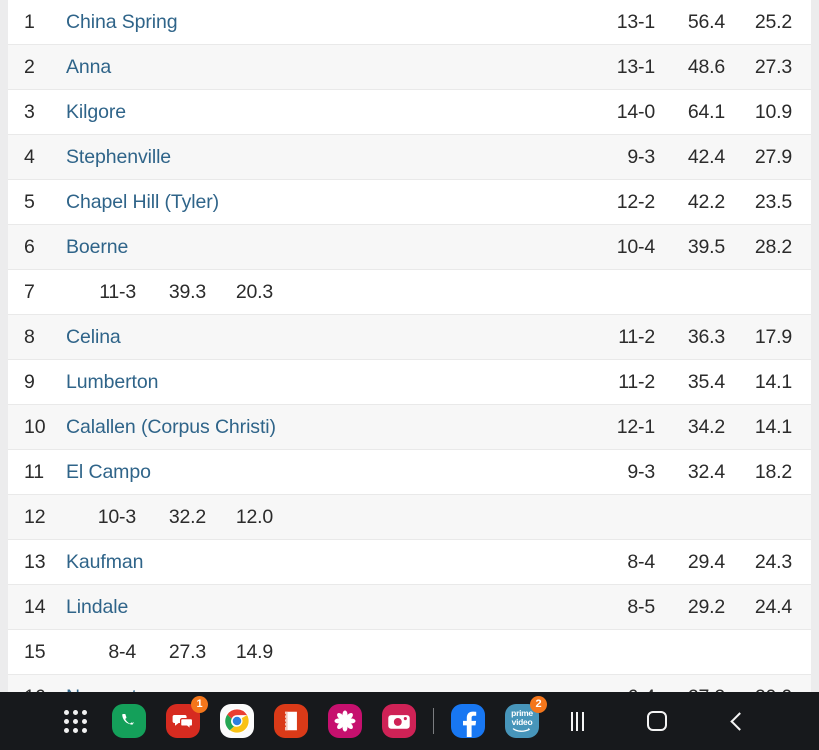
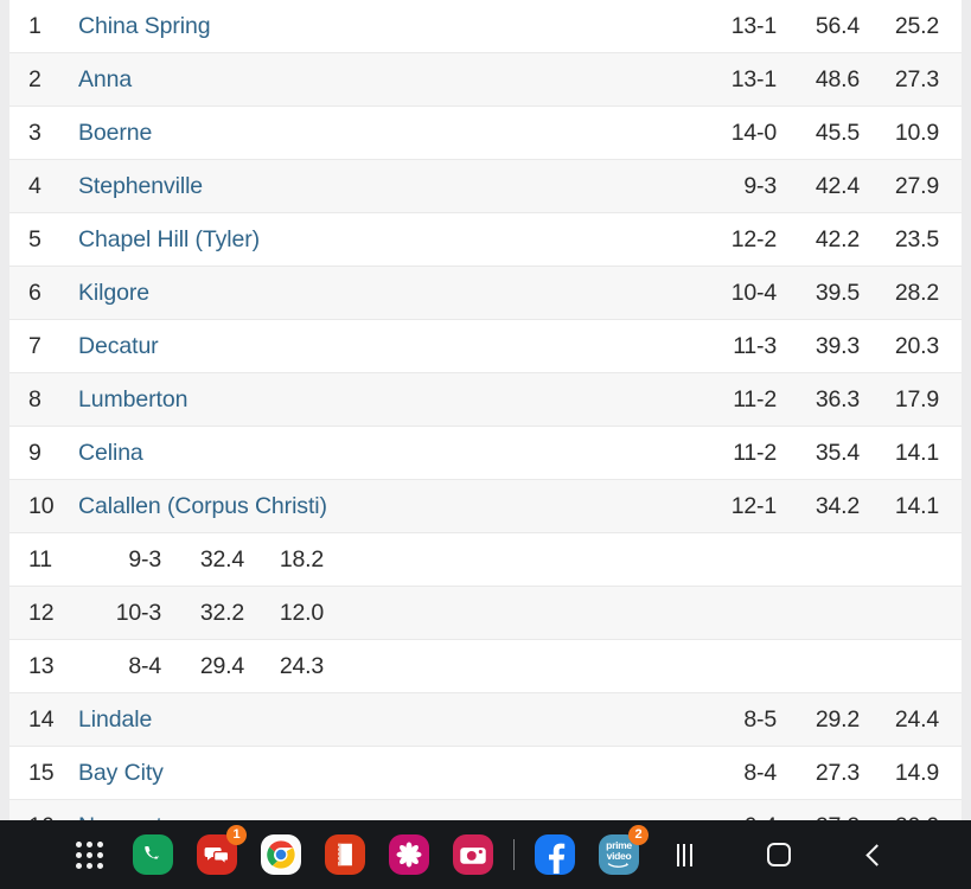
  1
  China Spring
  13-1
  56.4
  25.2
  2
  Anna
  13-1
  48.6
  27.3
  3
- Kilgore
+ Boerne
  14-0
- 64.1
+ 45.5
  10.9
  4
  Stephenville
  9-3
  42.4
  27.9
  5
  Chapel Hill (Tyler)
  12-2
  42.2
  23.5
  6
- Boerne
+ Kilgore
  10-4
  39.5
  28.2
  7
+ Decatur
  11-3
  39.3
  20.3
  8
- Celina
+ Lumberton
  11-2
  36.3
  17.9
  9
- Lumberton
+ Celina
  11-2
  35.4
  14.1
  10
  Calallen (Corpus Christi)
  12-1
  34.2
  14.1
  11
- El Campo
  9-3
  32.4
  18.2
  12
  10-3
  32.2
  12.0
  13
- Kaufman
  8-4
  29.4
  24.3
  14
  Lindale
  8-5
  29.2
  24.4
  15
+ Bay City
  8-4
  27.3
  14.9
  1
  prime
  video
  2
